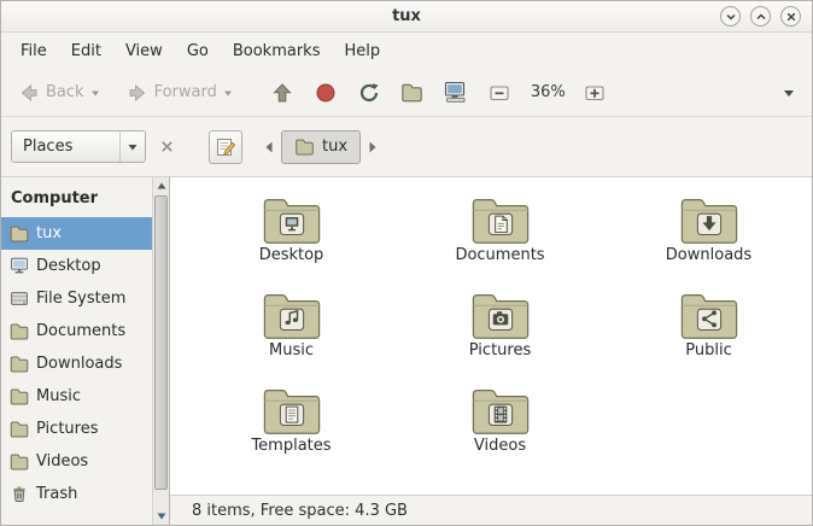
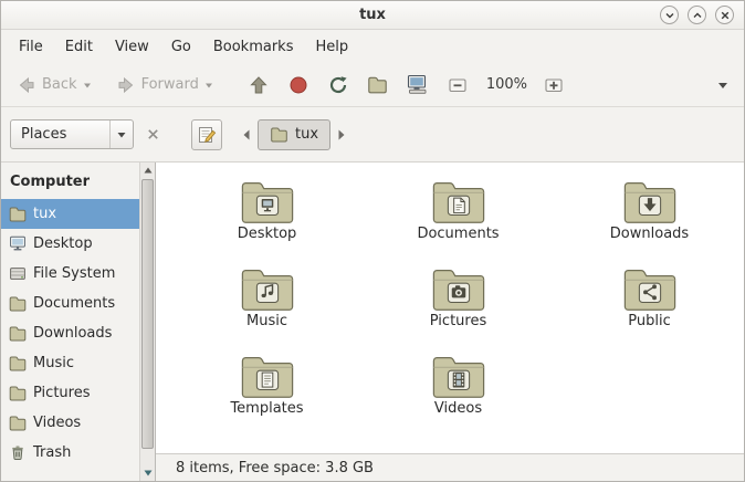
  tux
  File
  Edit
  View
  Go
  Bookmarks
  Help
  Back
  Forward
- 36%
+ 100%
  Places
  tux
  Computer
  tux
  Desktop
  File System
  Documents
  Downloads
  Music
  Pictures
  Videos
  Trash
  Desktop
  Documents
  Downloads
  Music
  Pictures
  Public
  Templates
  Videos
- 8 items, Free space: 4.3 GB
+ 8 items, Free space: 3.8 GB
